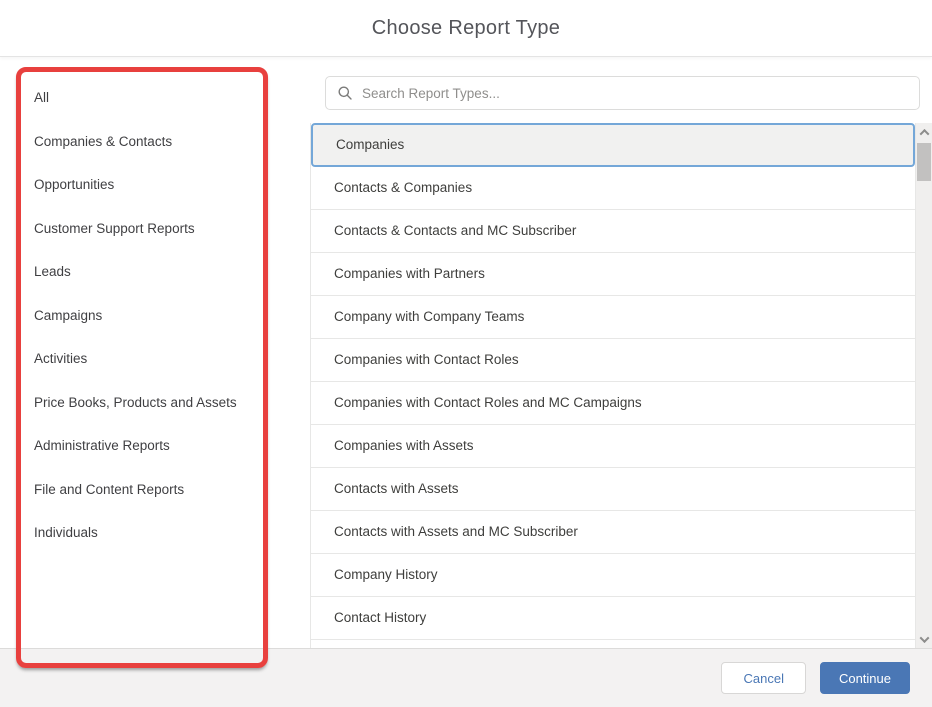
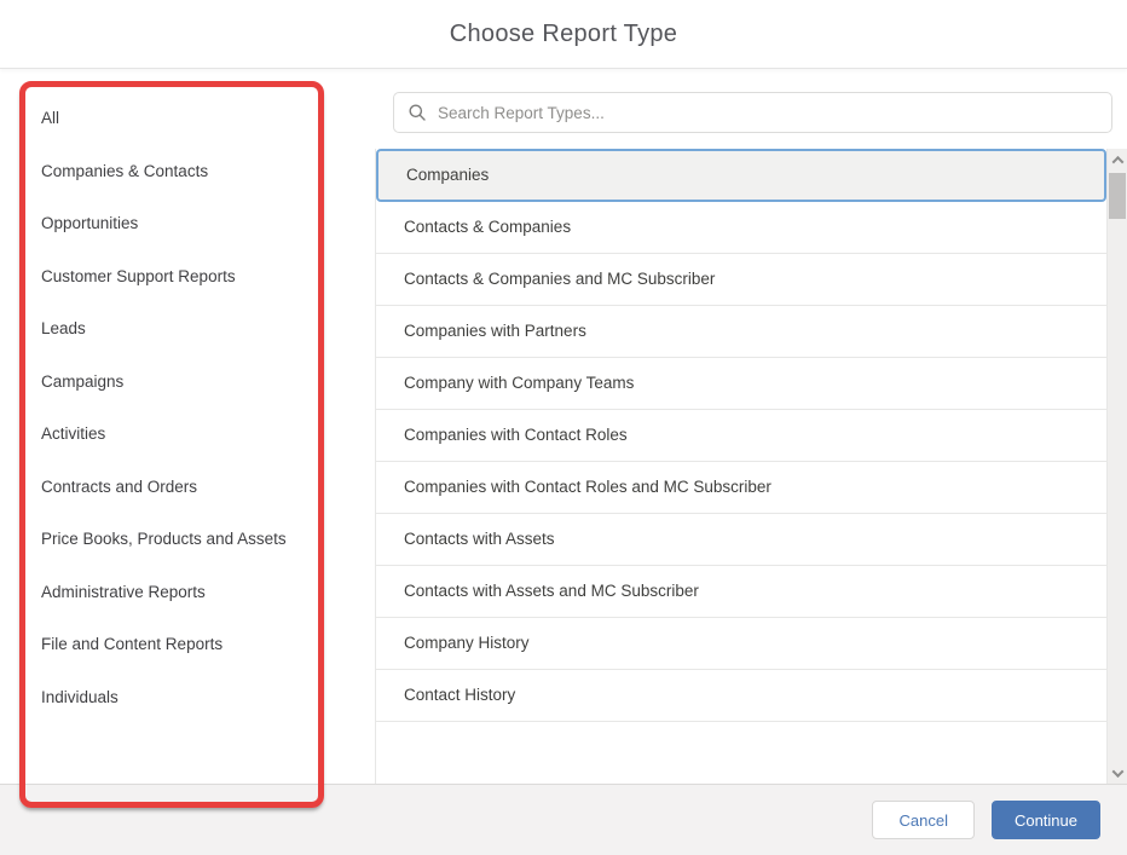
  Choose Report Type
  All
  Companies & Contacts
  Opportunities
  Customer Support Reports
  Leads
  Campaigns
  Activities
+ Contracts and Orders
  Price Books, Products and Assets
  Administrative Reports
  File and Content Reports
  Individuals
  Search Report Types...
  Companies
  Contacts & Companies
- Contacts & Contacts and MC Subscriber
+ Contacts & Companies and MC Subscriber
  Companies with Partners
  Company with Company Teams
  Companies with Contact Roles
- Companies with Contact Roles and MC Campaigns
+ Companies with Contact Roles and MC Subscriber
- Companies with Assets
  Contacts with Assets
  Contacts with Assets and MC Subscriber
  Company History
  Contact History
  Cancel
  Continue
